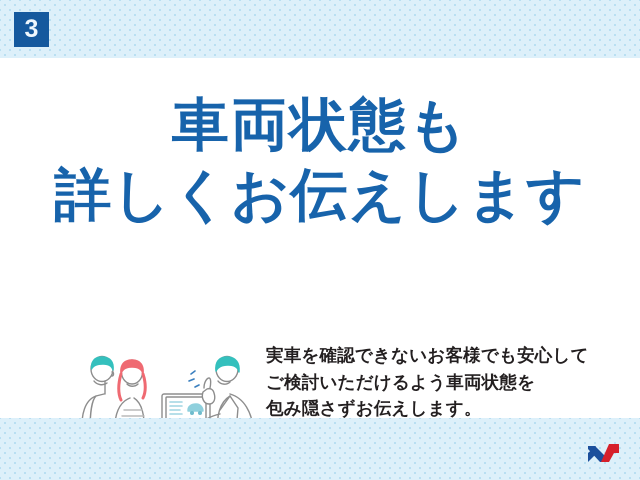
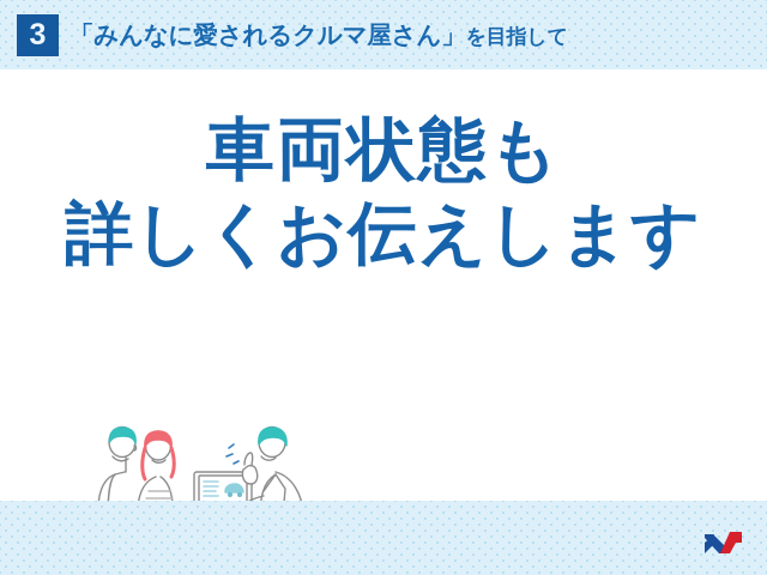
  3
+ 「みんなに愛されるクルマ屋さん」を目指して
  車両状態も
  詳しくお伝えします
- 実車を確認できないお客様でも安心して
- ご検討いただけるよう車両状態を
- 包み隠さずお伝えします。
